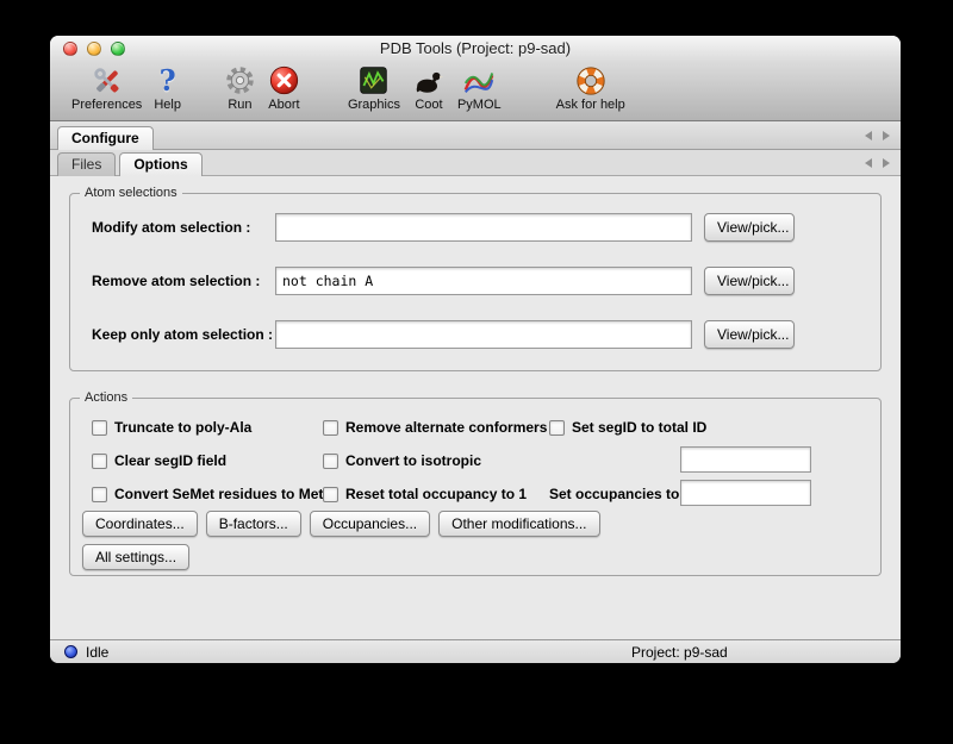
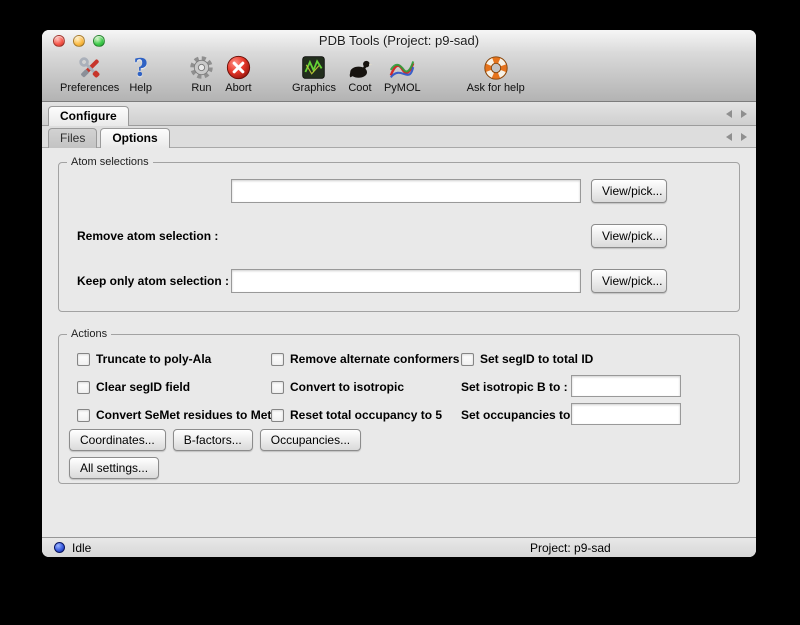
  PDB Tools (Project: p9-sad)
  Preferences
  ?
  Help
  Run
  Abort
  Graphics
  Coot
  PyMOL
  Ask for help
  Configure
  Files
  Options
  Atom selections
- Modify atom selection :
  View/pick...
  Remove atom selection :
- not chain A
  View/pick...
  Keep only atom selection :
  View/pick...
  Actions
  Truncate to poly-Ala
  Remove alternate conformers
  Set segID to total ID
  Clear segID field
  Convert to isotropic
+ Set isotropic B to :
  Convert SeMet residues to Met
- Reset total occupancy to 1
+ Reset total occupancy to 5
  Set occupancies to
  Coordinates...
  B-factors...
  Occupancies...
- Other modifications...
  All settings...
  Idle
  Project: p9-sad
